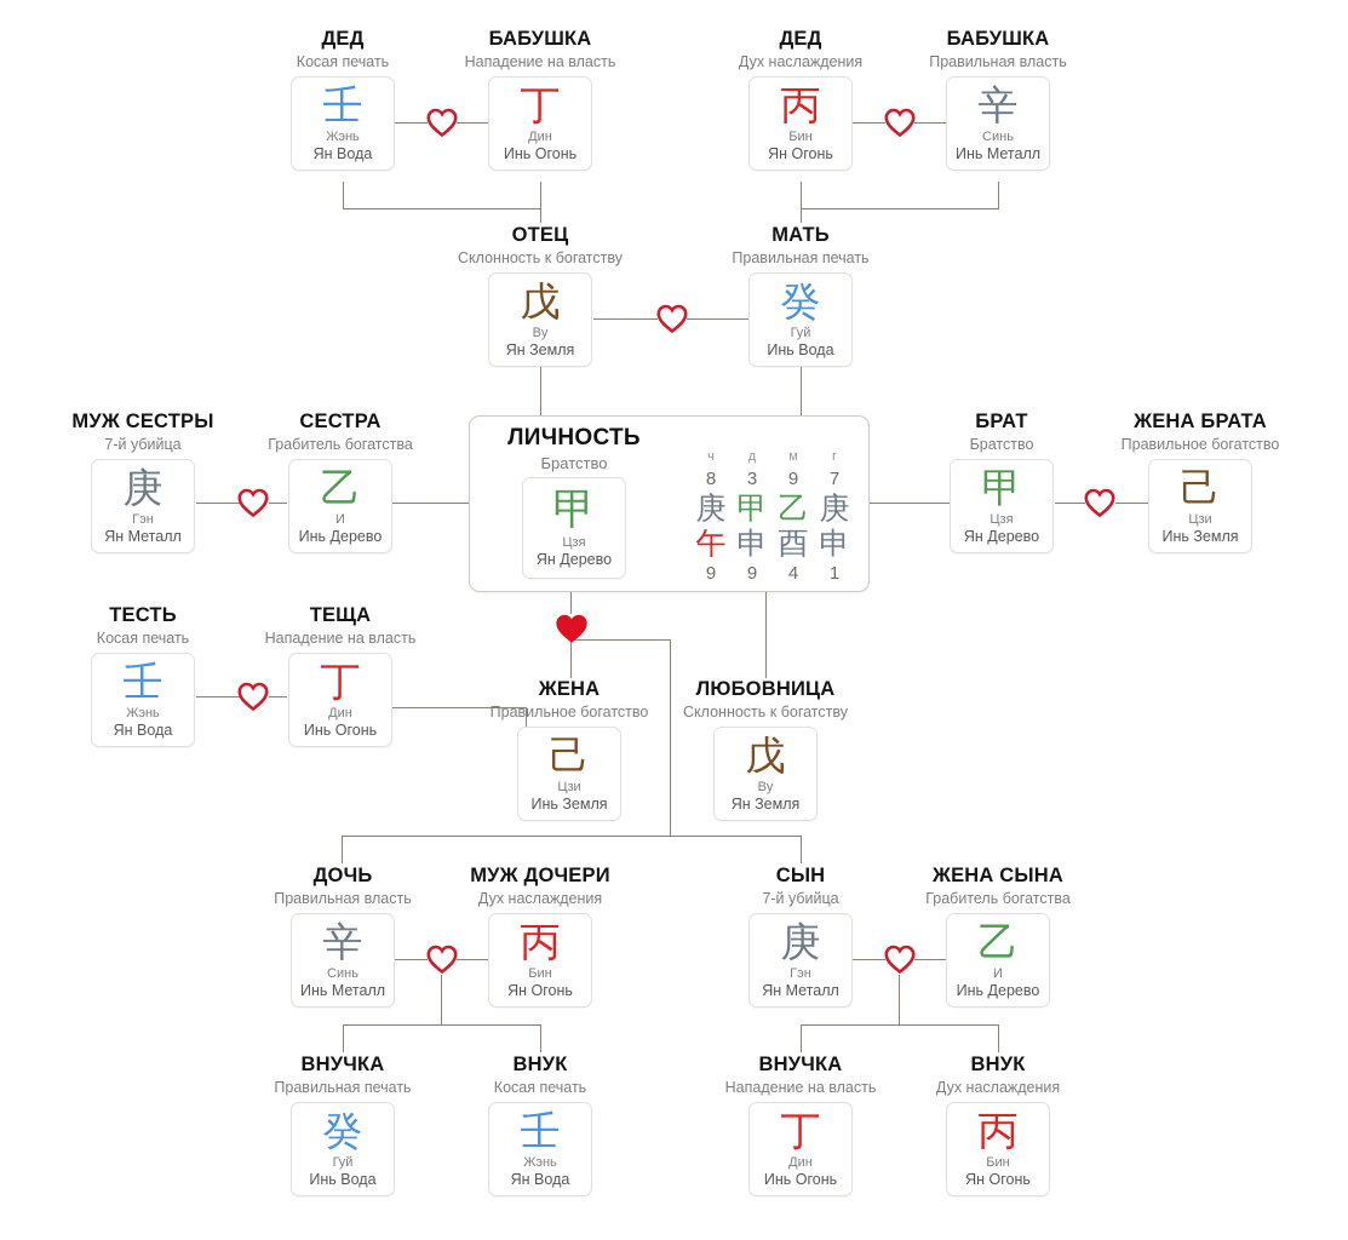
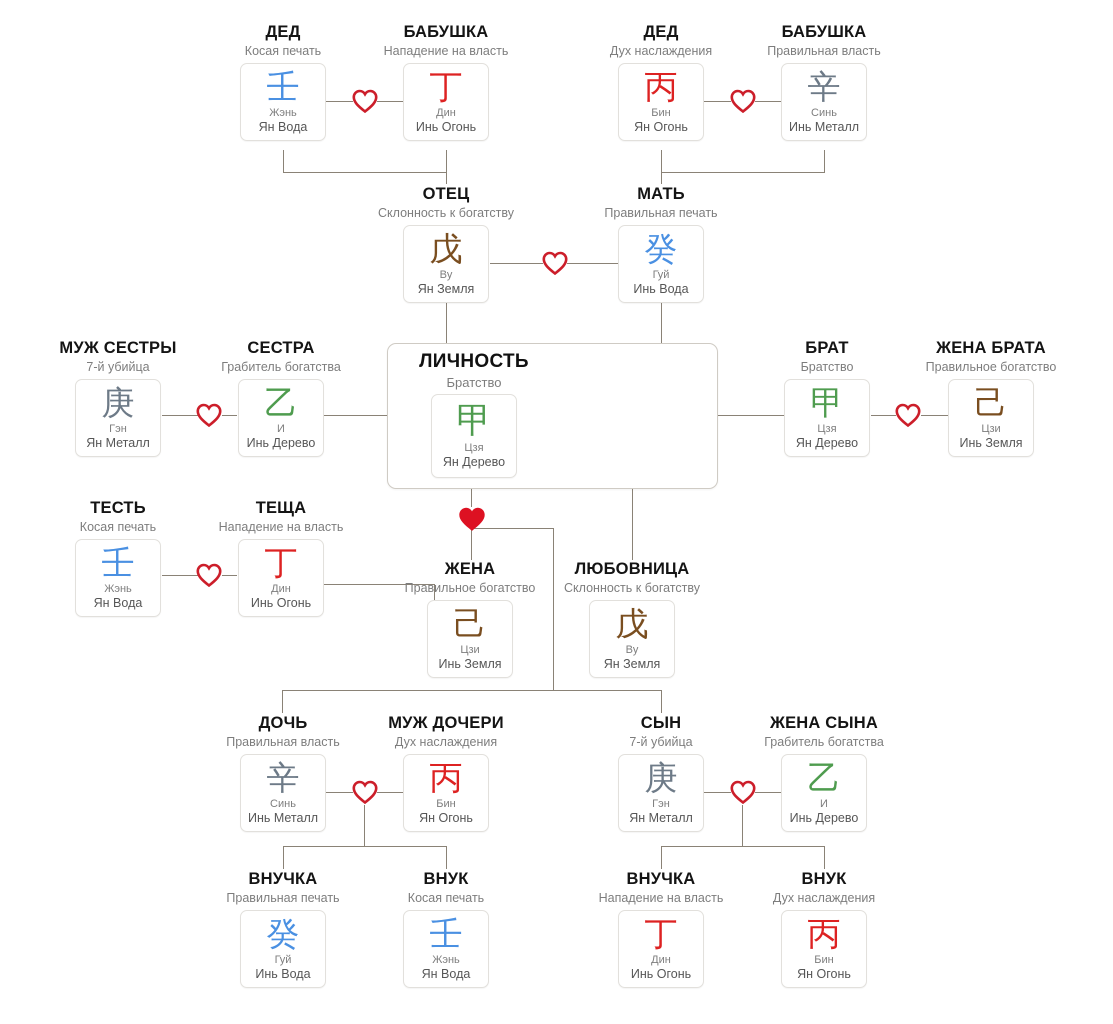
  ДЕД
  Косая печать
  壬
  Жэнь
  Ян Вода
  БАБУШКА
  Нападение на власть
  丁
  Дин
  Инь Огонь
  ДЕД
  Дух наслаждения
  丙
  Бин
  Ян Огонь
  БАБУШКА
  Правильная власть
  辛
  Синь
  Инь Металл
  ОТЕЦ
  Склонность к богатству
  戊
  Ву
  Ян Земля
  МАТЬ
  Правильная печать
  癸
  Гуй
  Инь Вода
  МУЖ СЕСТРЫ
  7-й убийца
  庚
  Гэн
  Ян Металл
  СЕСТРА
  Грабитель богатства
  乙
  И
  Инь Дерево
  БРАТ
  Братство
  甲
  Цзя
  Ян Дерево
  ЖЕНА БРАТА
  Правильное богатство
  己
  Цзи
  Инь Земля
  ЛИЧНОСТЬ
  Братство
  甲
  Цзя
  Ян Дерево
- ч	д	м	г
- 8	3	9	7
- 庚	甲	乙	庚
- 午	申	酉	申
- 9	9	4	1
  ТЕСТЬ
  Косая печать
  壬
  Жэнь
  Ян Вода
  ТЕЩА
  Нападение на власть
  丁
  Дин
  Инь Огонь
  ЖЕНА
  Правильное богатство
  己
  Цзи
  Инь Земля
  ЛЮБОВНИЦА
  Склонность к богатству
  戊
  Ву
  Ян Земля
  ДОЧЬ
  Правильная власть
  辛
  Синь
  Инь Металл
  МУЖ ДОЧЕРИ
  Дух наслаждения
  丙
  Бин
  Ян Огонь
  СЫН
  7-й убийца
  庚
  Гэн
  Ян Металл
  ЖЕНА СЫНА
  Грабитель богатства
  乙
  И
  Инь Дерево
  ВНУЧКА
  Правильная печать
  癸
  Гуй
  Инь Вода
  ВНУК
  Косая печать
  壬
  Жэнь
  Ян Вода
  ВНУЧКА
  Нападение на власть
  丁
  Дин
  Инь Огонь
  ВНУК
  Дух наслаждения
  丙
  Бин
  Ян Огонь
